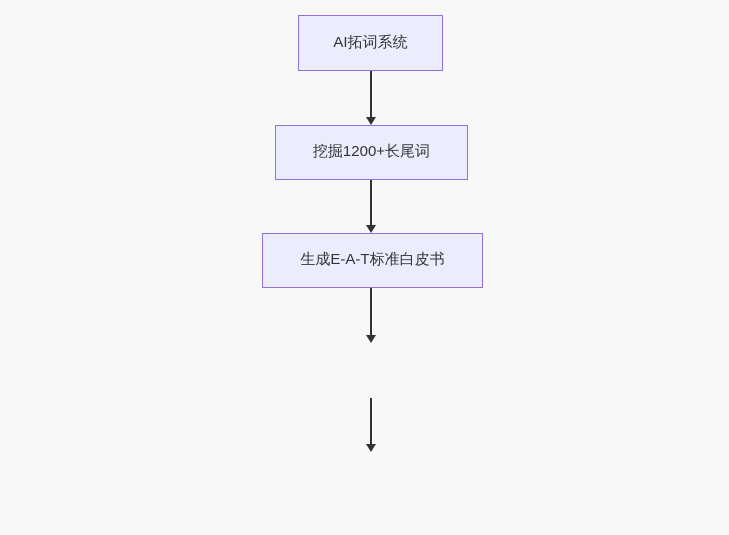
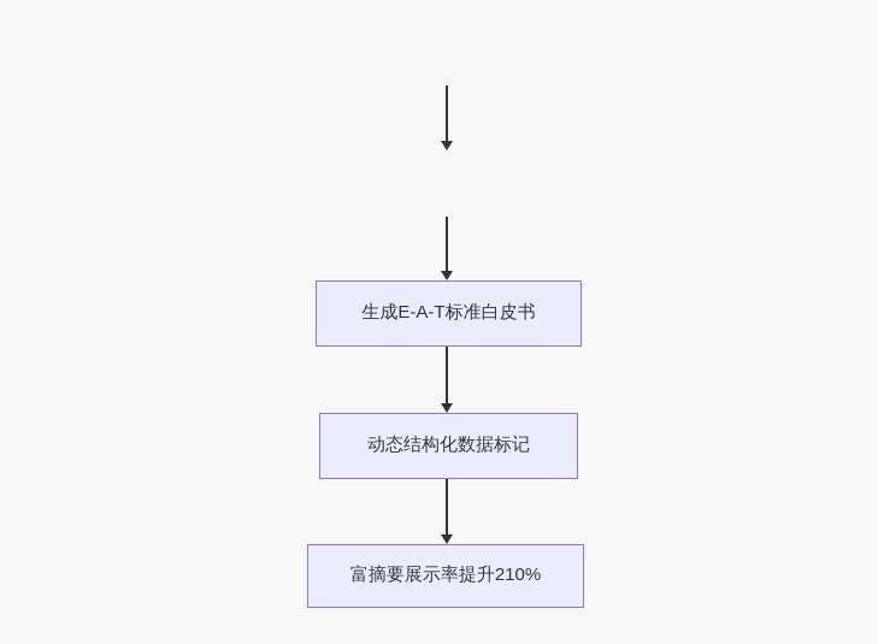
- AI拓词系统
- 挖掘1200+长尾词
  生成E-A-T标准白皮书
+ 动态结构化数据标记
+ 富摘要展示率提升210%
